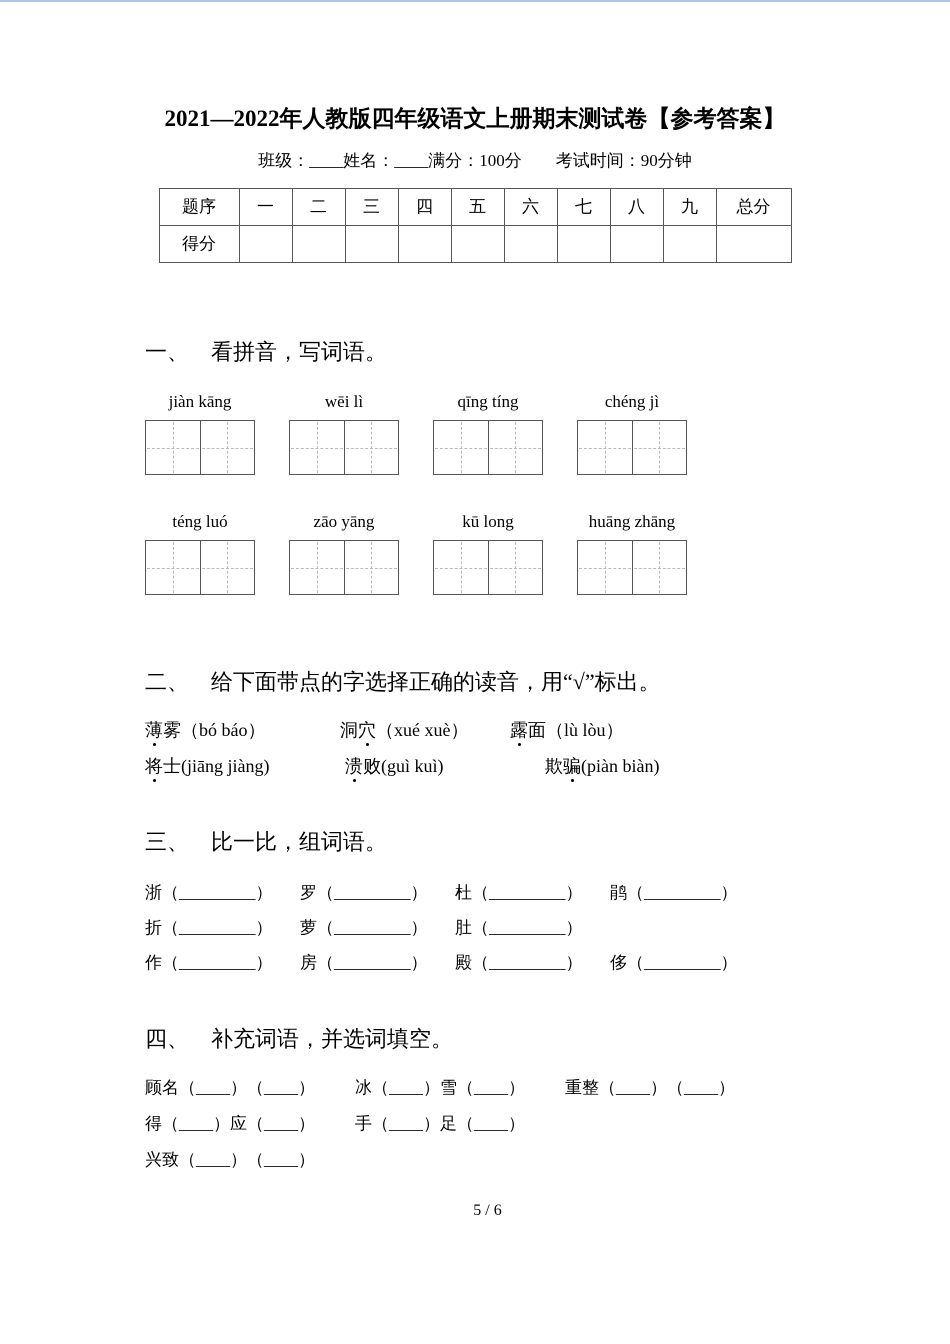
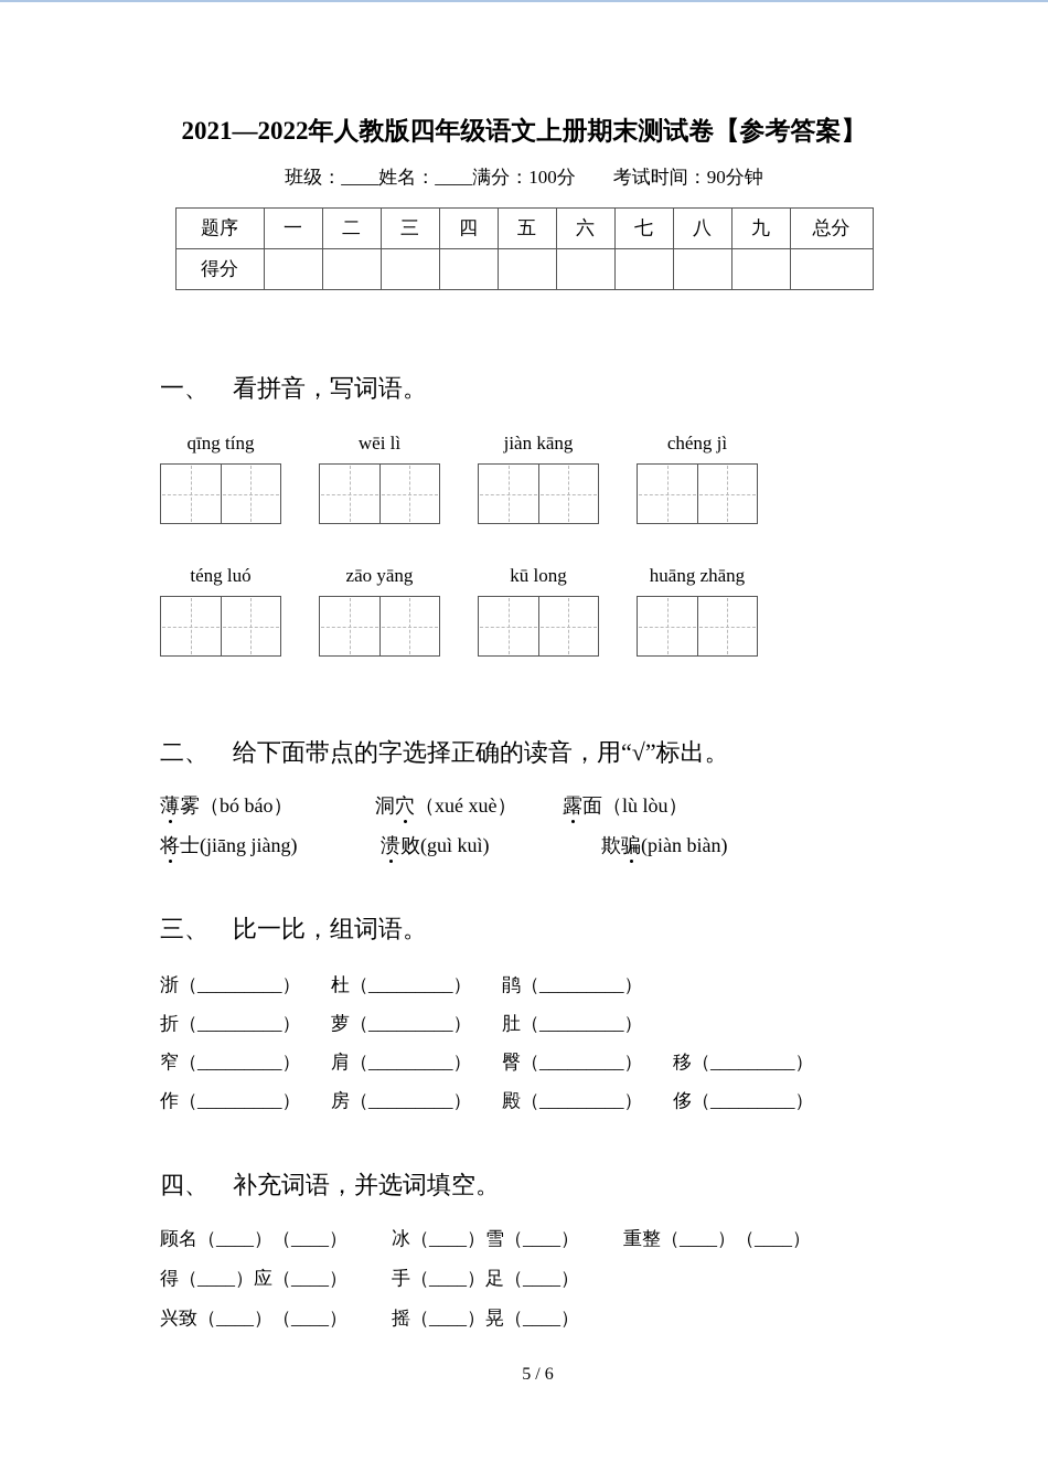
  2021—2022年人教版四年级语文上册期末测试卷【参考答案】
  班级：____姓名：____满分：100分 考试时间：90分钟
  题序	一	二	三	四	五	六	七	八	九	总分
  得分
  一、 看拼音，写词语。
- jiàn kāng
+ qīng tíng
  wēi lì
- qīng tíng
+ jiàn kāng
  chéng jì
  téng luó
  zāo yāng
  kū long
  huāng zhāng
  二、 给下面带点的字选择正确的读音，用“√”标出。
  薄雾（bó báo）
  洞穴（xué xuè）
  露面（lù lòu）
  将士(jiāng jiàng)
  溃败(guì kuì)
  欺骗(piàn biàn)
  三、 比一比，组词语。
  浙（_________）
- 罗（_________）
  杜（_________）
  鹃（_________）
  折（_________）
  萝（_________）
  肚（_________）
+ 窄（_________）
+ 肩（_________）
+ 臀（_________）
+ 移（_________）
  作（_________）
  房（_________）
  殿（_________）
  侈（_________）
  四、 补充词语，并选词填空。
  顾名（____）（____）
  冰（____）雪（____）
  重整（____）（____）
  得（____）应（____）
  手（____）足（____）
  兴致（____）（____）
+ 摇（____）晃（____）
  5 / 6
